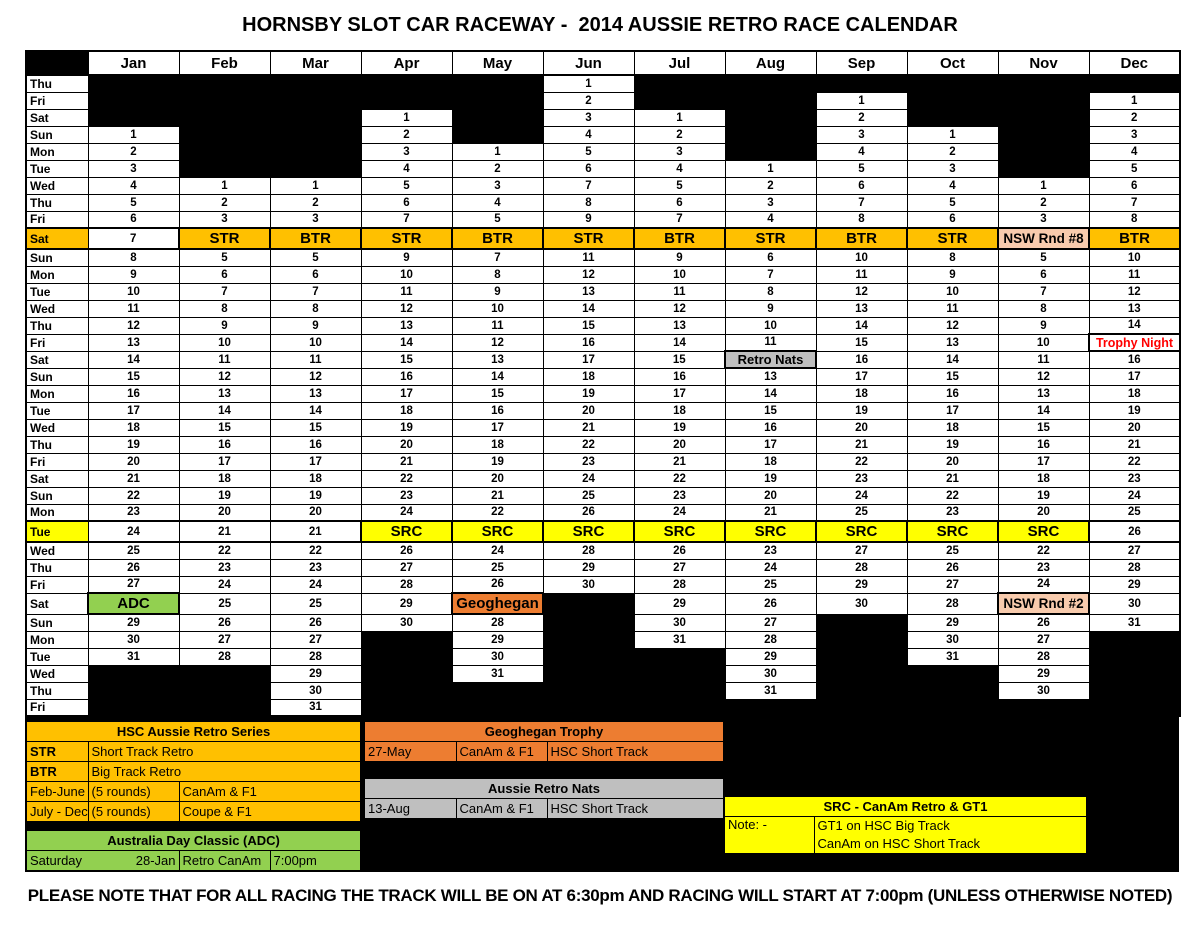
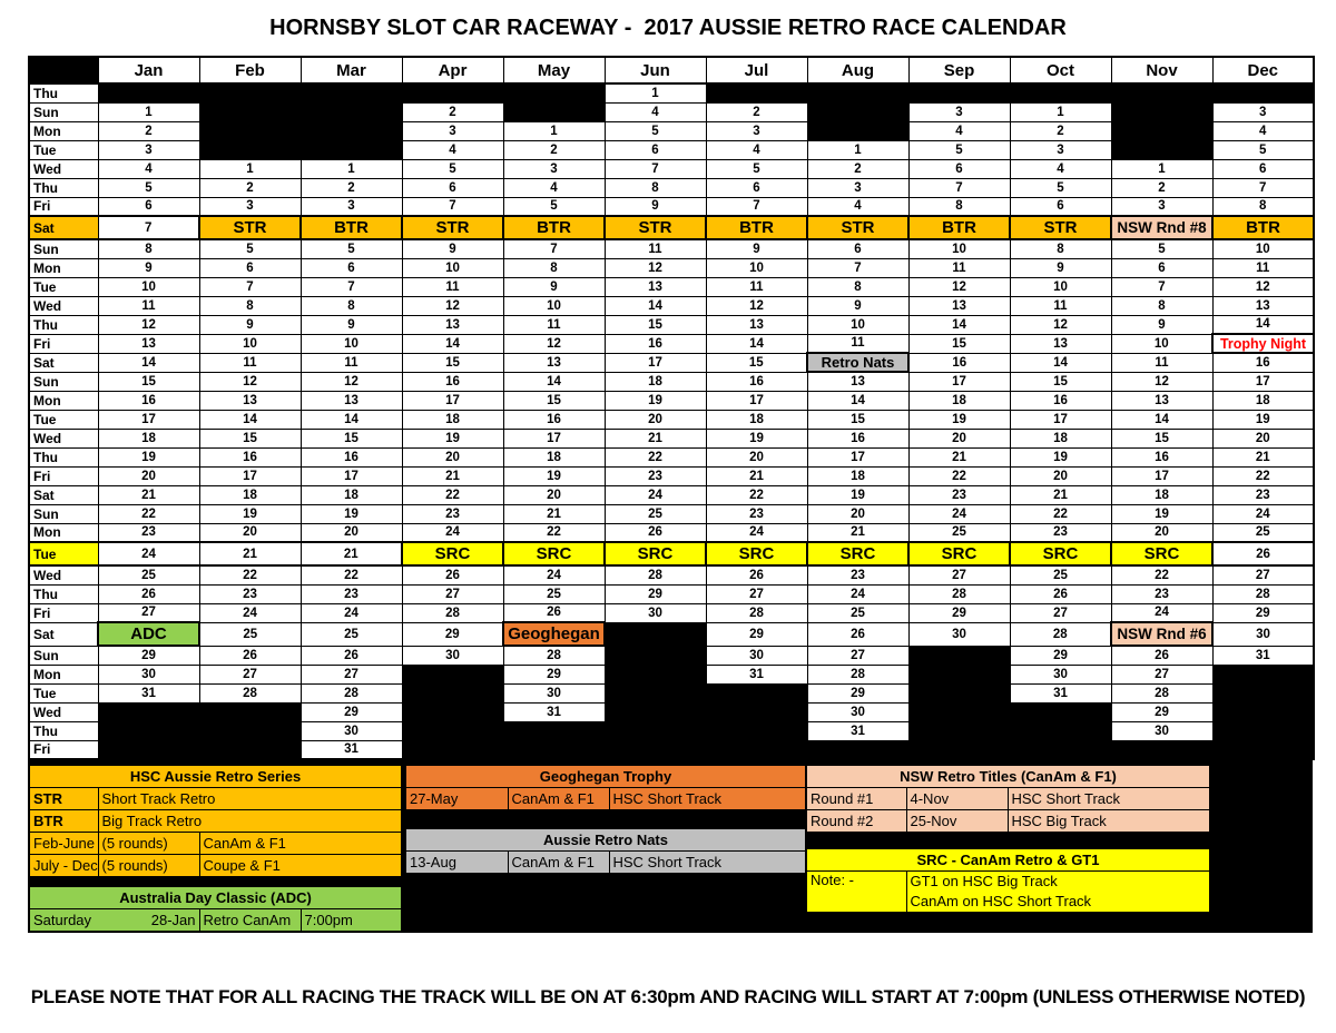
- HORNSBY SLOT CAR RACEWAY - 2014 AUSSIE RETRO RACE CALENDAR
+ HORNSBY SLOT CAR RACEWAY - 2017 AUSSIE RETRO RACE CALENDAR
  	Jan	Feb	Mar	Apr	May	Jun	Jul	Aug	Sep	Oct	Nov	Dec
  Thu						1
- Fri						2			1			1
- Sat				1		3	1		2			2
  Sun	1			2		4	2		3	1		3
  Mon	2			3	1	5	3		4	2		4
  Tue	3			4	2	6	4	1	5	3		5
  Wed	4	1	1	5	3	7	5	2	6	4	1	6
  Thu	5	2	2	6	4	8	6	3	7	5	2	7
  Fri	6	3	3	7	5	9	7	4	8	6	3	8
  Sat	7	STR	BTR	STR	BTR	STR	BTR	STR	BTR	STR	NSW Rnd #8	BTR
  Sun	8	5	5	9	7	11	9	6	10	8	5	10
  Mon	9	6	6	10	8	12	10	7	11	9	6	11
  Tue	10	7	7	11	9	13	11	8	12	10	7	12
  Wed	11	8	8	12	10	14	12	9	13	11	8	13
  Thu	12	9	9	13	11	15	13	10	14	12	9	14
  Fri	13	10	10	14	12	16	14	11	15	13	10	Trophy Night
  Sat	14	11	11	15	13	17	15	Retro Nats	16	14	11	16
  Sun	15	12	12	16	14	18	16	13	17	15	12	17
  Mon	16	13	13	17	15	19	17	14	18	16	13	18
  Tue	17	14	14	18	16	20	18	15	19	17	14	19
  Wed	18	15	15	19	17	21	19	16	20	18	15	20
  Thu	19	16	16	20	18	22	20	17	21	19	16	21
  Fri	20	17	17	21	19	23	21	18	22	20	17	22
  Sat	21	18	18	22	20	24	22	19	23	21	18	23
  Sun	22	19	19	23	21	25	23	20	24	22	19	24
  Mon	23	20	20	24	22	26	24	21	25	23	20	25
  Tue	24	21	21	SRC	SRC	SRC	SRC	SRC	SRC	SRC	SRC	26
  Wed	25	22	22	26	24	28	26	23	27	25	22	27
  Thu	26	23	23	27	25	29	27	24	28	26	23	28
  Fri	27	24	24	28	26	30	28	25	29	27	24	29
- Sat	ADC	25	25	29	Geoghegan		29	26	30	28	NSW Rnd #2	30
+ Sat	ADC	25	25	29	Geoghegan		29	26	30	28	NSW Rnd #6	30
  Sun	29	26	26	30	28		30	27		29	26	31
  Mon	30	27	27		29		31	28		30	27
  Tue	31	28	28		30			29		31	28
  Wed			29		31			30			29
  Thu			30					31			30
  Fri			31
  HSC Aussie Retro Series
  STR	Short Track Retro
  BTR	Big Track Retro
  Feb-June	(5 rounds)	CanAm & F1
  July - Dec	(5 rounds)	Coupe & F1
  Australia Day Classic (ADC)
  Saturday 28-Jan	Retro CanAm	7:00pm
  Geoghegan Trophy
  27-May	CanAm & F1	HSC Short Track
  Aussie Retro Nats
  13-Aug	CanAm & F1	HSC Short Track
+ NSW Retro Titles (CanAm & F1)
+ Round #1	4-Nov	HSC Short Track
+ Round #2	25-Nov	HSC Big Track
  SRC - CanAm Retro & GT1
  Note: -	GT1 on HSC Big Track CanAm on HSC Short Track
  PLEASE NOTE THAT FOR ALL RACING THE TRACK WILL BE ON AT 6:30pm AND RACING WILL START AT 7:00pm (UNLESS OTHERWISE NOTED)
